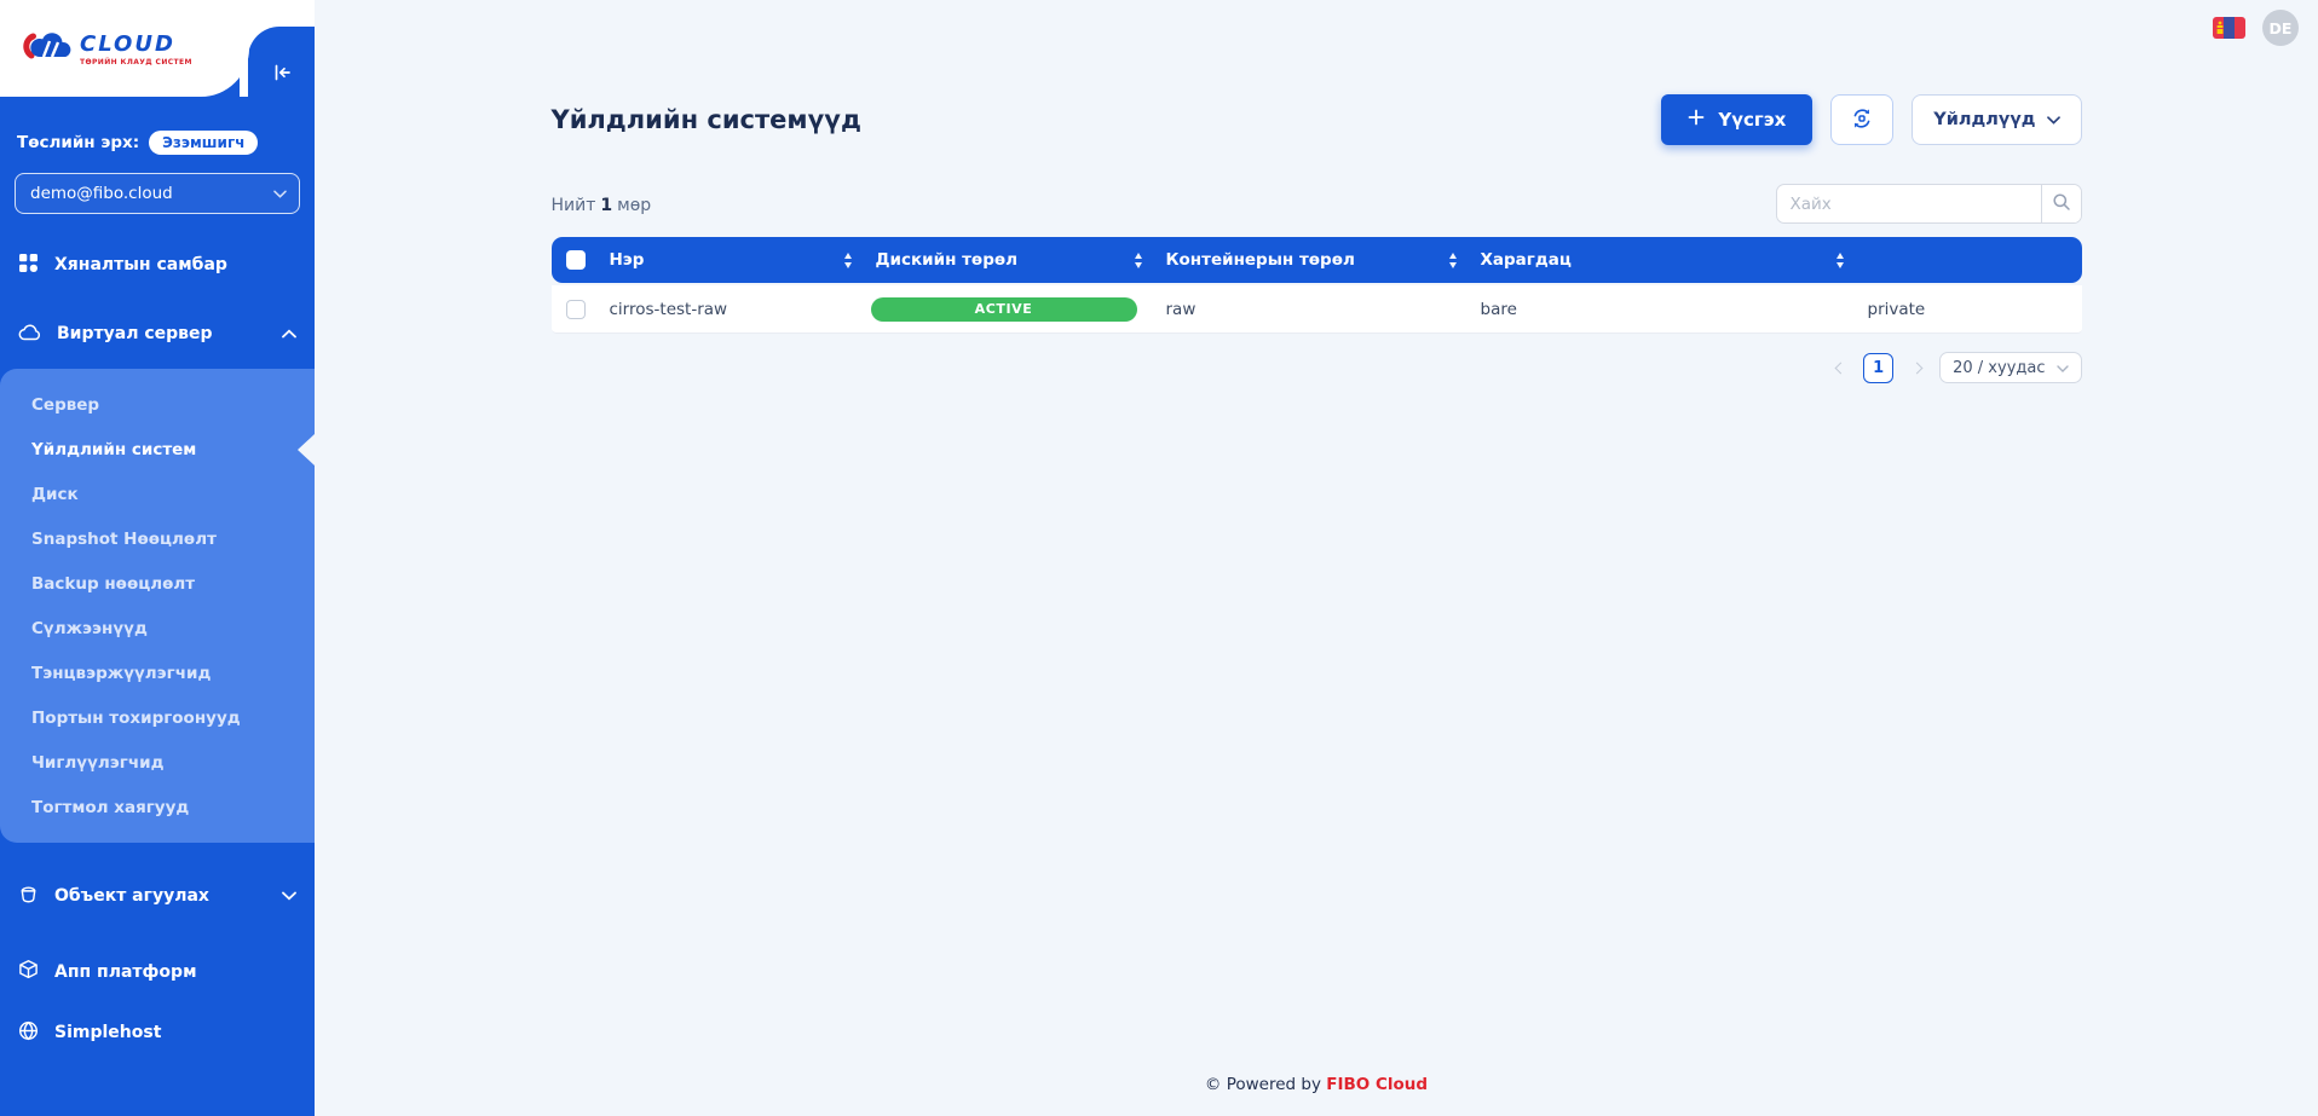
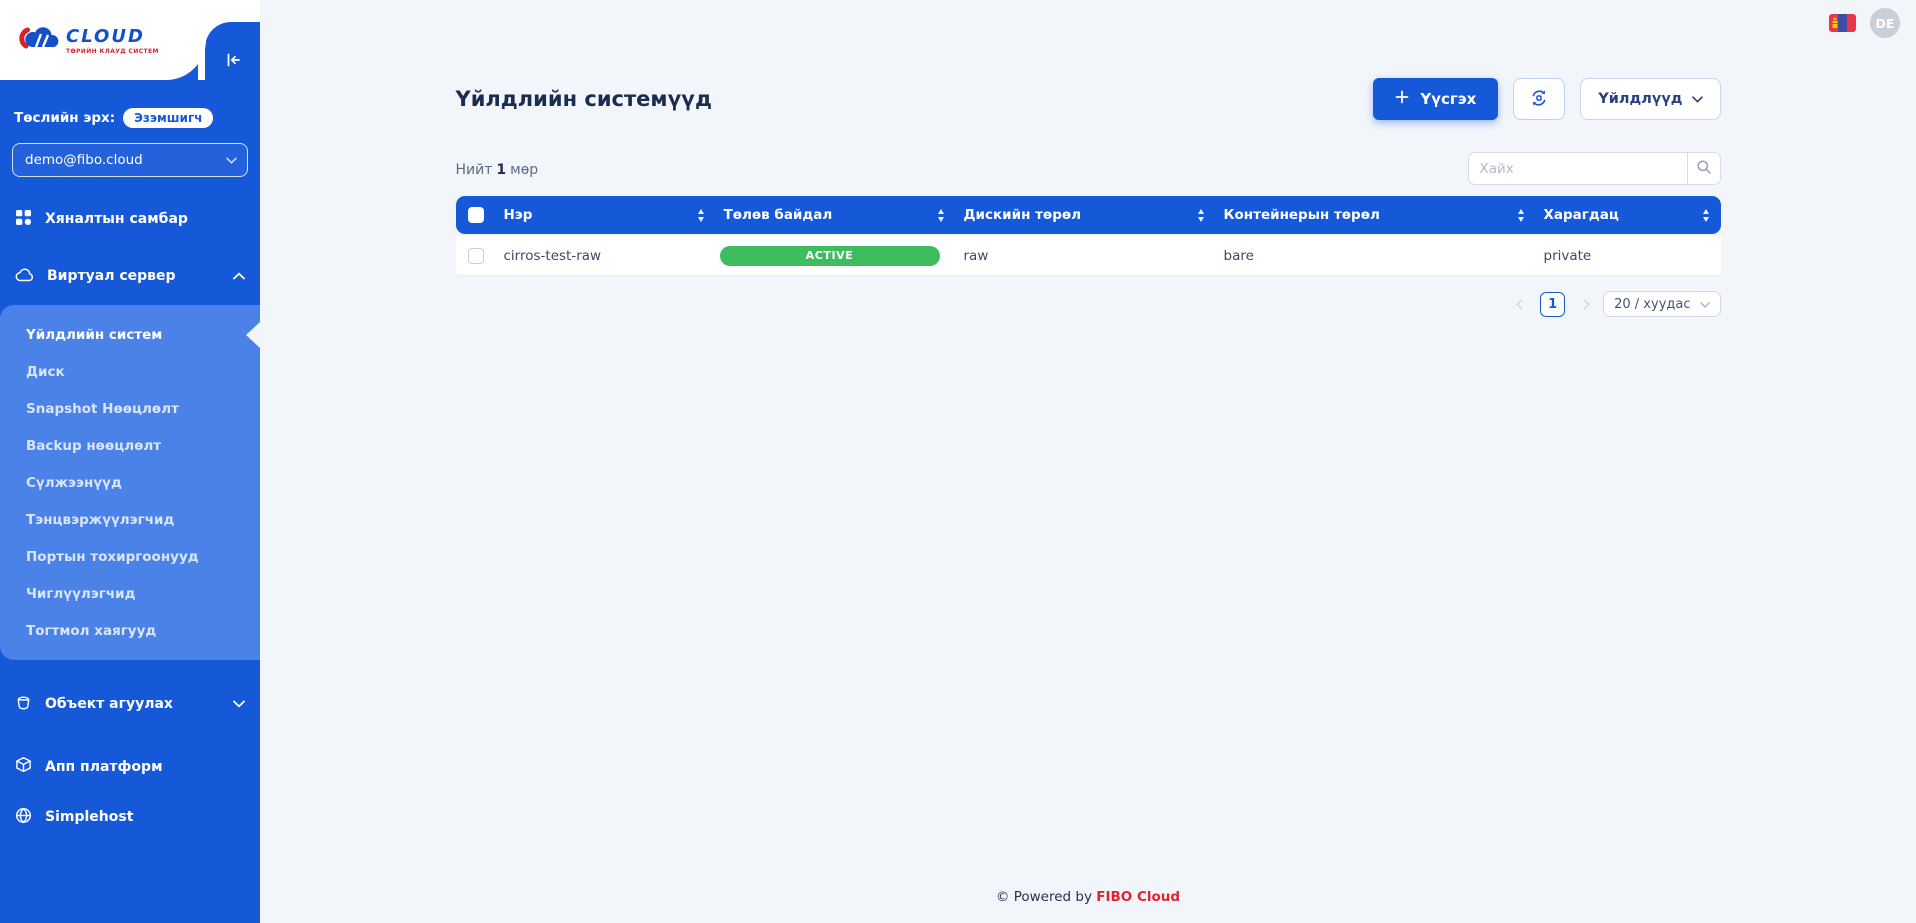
  CLOUD
  Төслийн эрх:
  Эзэмшигч
  demo@fibo.cloud
  Хяналтын самбар
  Виртуал сервер
- Сервер
  Үйлдлийн систем
  Диск
  Snapshot Нөөцлөлт
  Backup нөөцлөлт
  Сүлжээнүүд
  Тэнцвэржүүлэгчид
  Портын тохиргоонууд
  Чиглүүлэгчид
  Тогтмол хаягууд
  Объект агуулах
  Апп платформ
  Simplehost
  DE
  Үйлдлийн системүүд
  Үүсгэх
  Үйлдлүүд
  Нийт 1 мөр
  Хайх
  Нэр
+ Төлөв байдал
  Дискийн төрөл
  Контейнерын төрөл
  Харагдац
  cirros-test-raw
  ACTIVE
  raw
  bare
  private
  1
  20 / хуудас
  © Powered by FIBO Cloud
